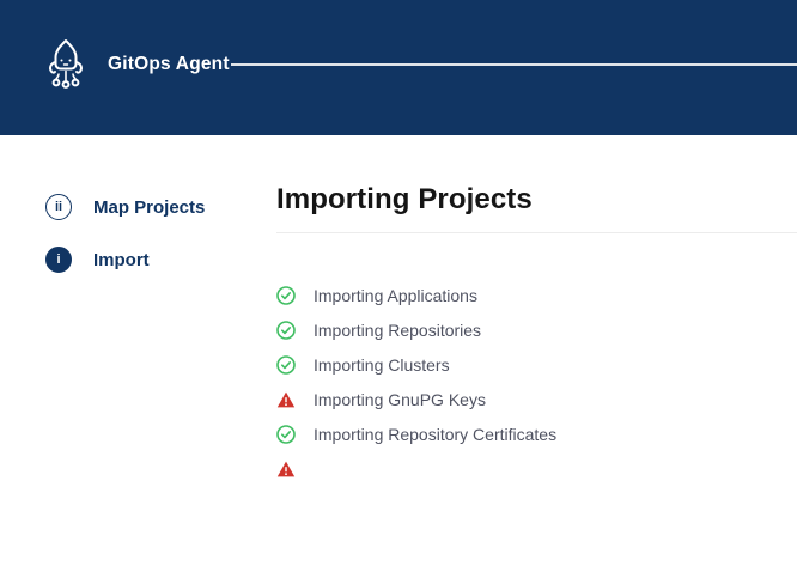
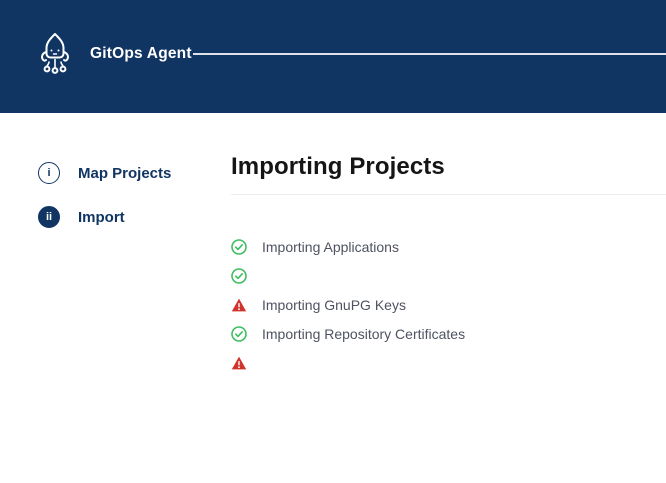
  GitOps Agent
- ii
+ i
  Map Projects
- i
+ ii
  Import
  Importing Projects
  Importing Applications
- Importing Repositories
- Importing Clusters
  Importing GnuPG Keys
  Importing Repository Certificates
